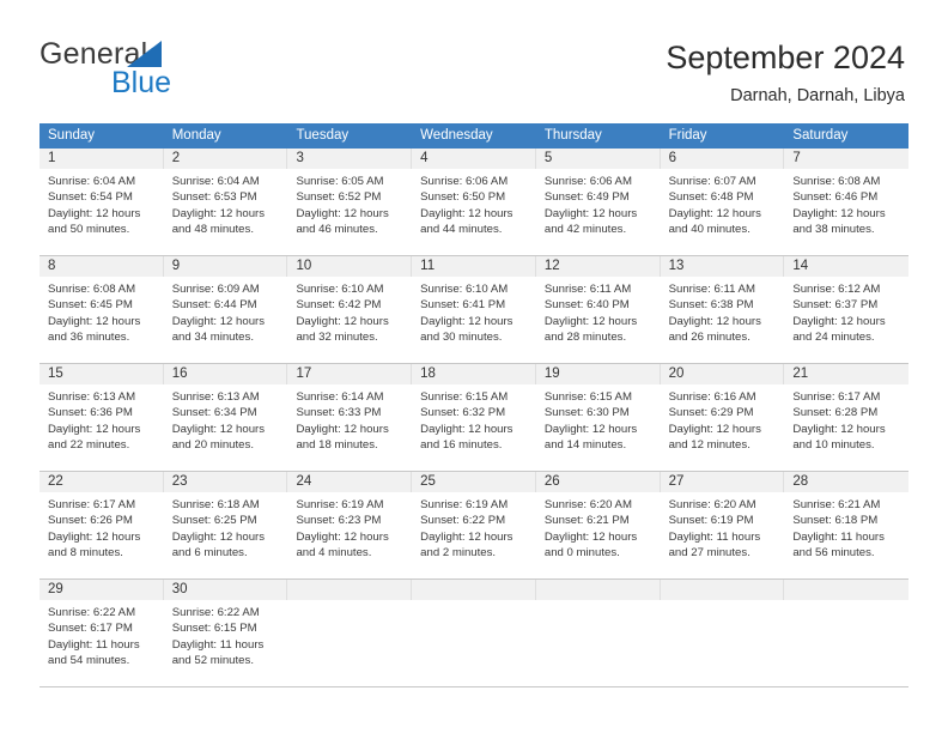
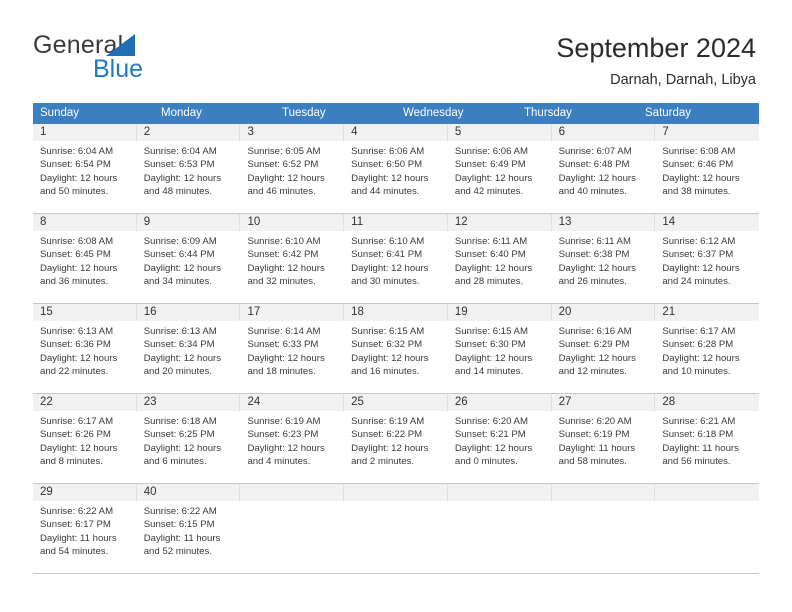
  General
  Blue
  September 2024
  Darnah, Darnah, Libya
  Sunday
  Monday
  Tuesday
  Wednesday
  Thursday
- Friday
  Saturday
  1
  Sunrise: 6:04 AM
  Sunset: 6:54 PM
  Daylight: 12 hours
  and 50 minutes.
  2
  Sunrise: 6:04 AM
  Sunset: 6:53 PM
  Daylight: 12 hours
  and 48 minutes.
  3
  Sunrise: 6:05 AM
  Sunset: 6:52 PM
  Daylight: 12 hours
  and 46 minutes.
  4
  Sunrise: 6:06 AM
  Sunset: 6:50 PM
  Daylight: 12 hours
  and 44 minutes.
  5
  Sunrise: 6:06 AM
  Sunset: 6:49 PM
  Daylight: 12 hours
  and 42 minutes.
  6
  Sunrise: 6:07 AM
  Sunset: 6:48 PM
  Daylight: 12 hours
  and 40 minutes.
  7
  Sunrise: 6:08 AM
  Sunset: 6:46 PM
  Daylight: 12 hours
  and 38 minutes.
  8
  Sunrise: 6:08 AM
  Sunset: 6:45 PM
  Daylight: 12 hours
  and 36 minutes.
  9
  Sunrise: 6:09 AM
  Sunset: 6:44 PM
  Daylight: 12 hours
  and 34 minutes.
  10
  Sunrise: 6:10 AM
  Sunset: 6:42 PM
  Daylight: 12 hours
  and 32 minutes.
  11
  Sunrise: 6:10 AM
  Sunset: 6:41 PM
  Daylight: 12 hours
  and 30 minutes.
  12
  Sunrise: 6:11 AM
  Sunset: 6:40 PM
  Daylight: 12 hours
  and 28 minutes.
  13
  Sunrise: 6:11 AM
  Sunset: 6:38 PM
  Daylight: 12 hours
  and 26 minutes.
  14
  Sunrise: 6:12 AM
  Sunset: 6:37 PM
  Daylight: 12 hours
  and 24 minutes.
  15
  Sunrise: 6:13 AM
  Sunset: 6:36 PM
  Daylight: 12 hours
  and 22 minutes.
  16
  Sunrise: 6:13 AM
  Sunset: 6:34 PM
  Daylight: 12 hours
  and 20 minutes.
  17
  Sunrise: 6:14 AM
  Sunset: 6:33 PM
  Daylight: 12 hours
  and 18 minutes.
  18
  Sunrise: 6:15 AM
  Sunset: 6:32 PM
  Daylight: 12 hours
  and 16 minutes.
  19
  Sunrise: 6:15 AM
  Sunset: 6:30 PM
  Daylight: 12 hours
  and 14 minutes.
  20
  Sunrise: 6:16 AM
  Sunset: 6:29 PM
  Daylight: 12 hours
  and 12 minutes.
  21
  Sunrise: 6:17 AM
  Sunset: 6:28 PM
  Daylight: 12 hours
  and 10 minutes.
  22
  Sunrise: 6:17 AM
  Sunset: 6:26 PM
  Daylight: 12 hours
  and 8 minutes.
  23
  Sunrise: 6:18 AM
  Sunset: 6:25 PM
  Daylight: 12 hours
  and 6 minutes.
  24
  Sunrise: 6:19 AM
  Sunset: 6:23 PM
  Daylight: 12 hours
  and 4 minutes.
  25
  Sunrise: 6:19 AM
  Sunset: 6:22 PM
  Daylight: 12 hours
  and 2 minutes.
  26
  Sunrise: 6:20 AM
  Sunset: 6:21 PM
  Daylight: 12 hours
  and 0 minutes.
  27
  Sunrise: 6:20 AM
  Sunset: 6:19 PM
  Daylight: 11 hours
- and 27 minutes.
+ and 58 minutes.
  28
  Sunrise: 6:21 AM
  Sunset: 6:18 PM
  Daylight: 11 hours
  and 56 minutes.
  29
  Sunrise: 6:22 AM
  Sunset: 6:17 PM
  Daylight: 11 hours
  and 54 minutes.
- 30
+ 40
  Sunrise: 6:22 AM
  Sunset: 6:15 PM
  Daylight: 11 hours
  and 52 minutes.
